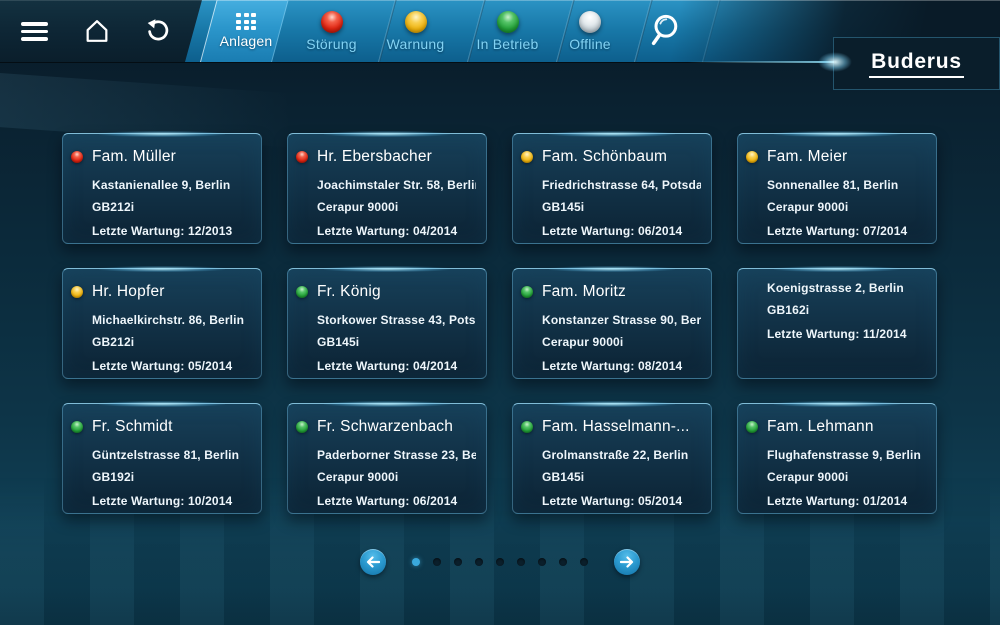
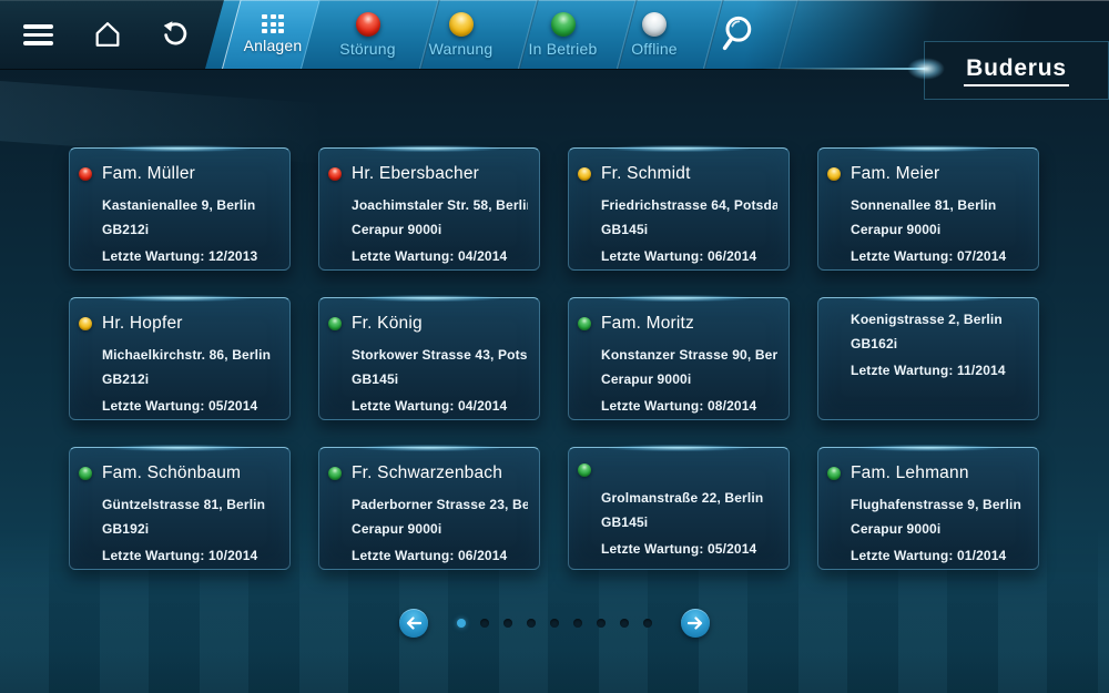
  Anlagen
  Störung
  Warnung
  In Betrieb
  Offline
  Buderus
  Fam. Müller
  Kastanienallee 9, Berlin
  GB212i
  Letzte Wartung: 12/2013
  Hr. Ebersbacher
  Joachimstaler Str. 58, Berli
  Cerapur 9000i
  Letzte Wartung: 04/2014
- Fam. Schönbaum
+ Fr. Schmidt
  Friedrichstrasse 64, Potsda
  GB145i
  Letzte Wartung: 06/2014
  Fam. Meier
  Sonnenallee 81, Berlin
  Cerapur 9000i
  Letzte Wartung: 07/2014
  Hr. Hopfer
  Michaelkirchstr. 86, Berlin
  GB212i
  Letzte Wartung: 05/2014
  Fr. König
  Storkower Strasse 43, Pots
  GB145i
  Letzte Wartung: 04/2014
  Fam. Moritz
  Konstanzer Strasse 90, Ber
  Cerapur 9000i
  Letzte Wartung: 08/2014
  Koenigstrasse 2, Berlin
  GB162i
  Letzte Wartung: 11/2014
- Fr. Schmidt
+ Fam. Schönbaum
  Güntzelstrasse 81, Berlin
  GB192i
  Letzte Wartung: 10/2014
  Fr. Schwarzenbach
  Paderborner Strasse 23, Be
  Cerapur 9000i
  Letzte Wartung: 06/2014
- Fam. Hasselmann-...
  Grolmanstraße 22, Berlin
  GB145i
  Letzte Wartung: 05/2014
  Fam. Lehmann
  Flughafenstrasse 9, Berlin
  Cerapur 9000i
  Letzte Wartung: 01/2014
